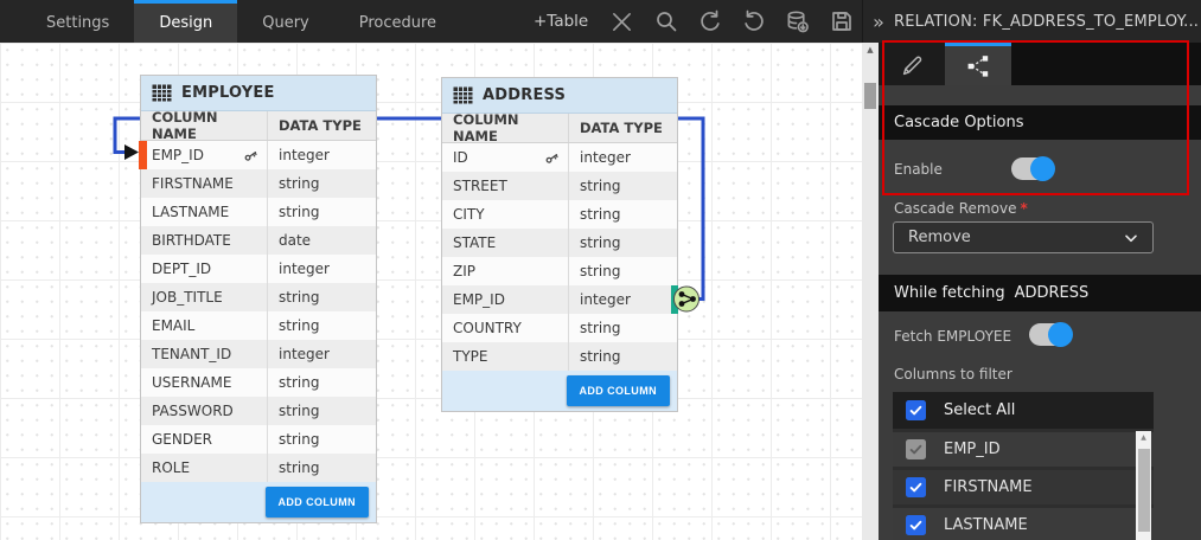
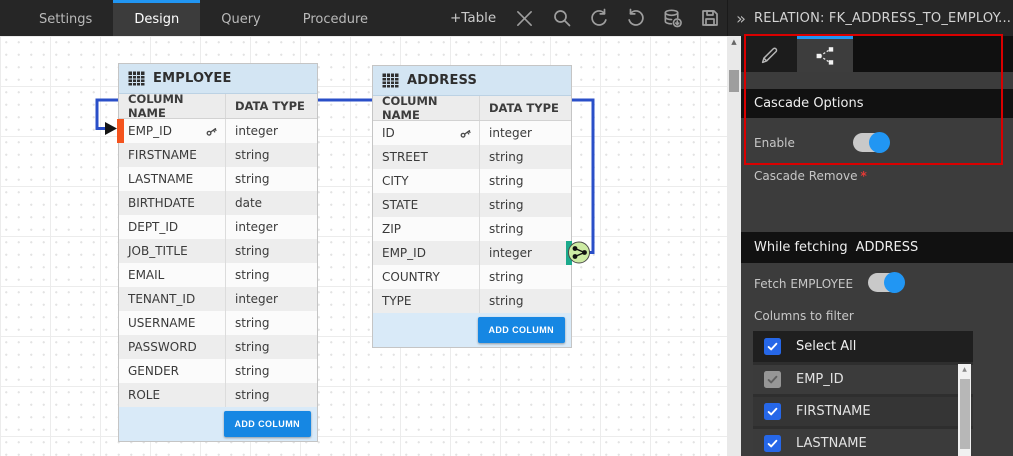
  Settings
  Design
  Query
  Procedure
  +Table
  »
  RELATION: FK_ADDRESS_TO_EMPLOY...
  EMPLOYEE
  COLUMN NAME
  DATA TYPE
  EMP_ID
  integer
  FIRSTNAME
  string
  LASTNAME
  string
  BIRTHDATE
  date
  DEPT_ID
  integer
  JOB_TITLE
  string
  EMAIL
  string
  TENANT_ID
  integer
  USERNAME
  string
  PASSWORD
  string
  GENDER
  string
  ROLE
  string
  ADD COLUMN
  ADDRESS
  COLUMN NAME
  DATA TYPE
  ID
  integer
  STREET
  string
  CITY
  string
  STATE
  string
  ZIP
  string
  EMP_ID
  integer
  COUNTRY
  string
  TYPE
  string
  ADD COLUMN
  ▲
  Cascade Options
  Enable
  Cascade Remove *
- Remove
  While fetching
  ADDRESS
  Fetch EMPLOYEE
  Columns to filter
  Select All
  EMP_ID
  FIRSTNAME
  LASTNAME
